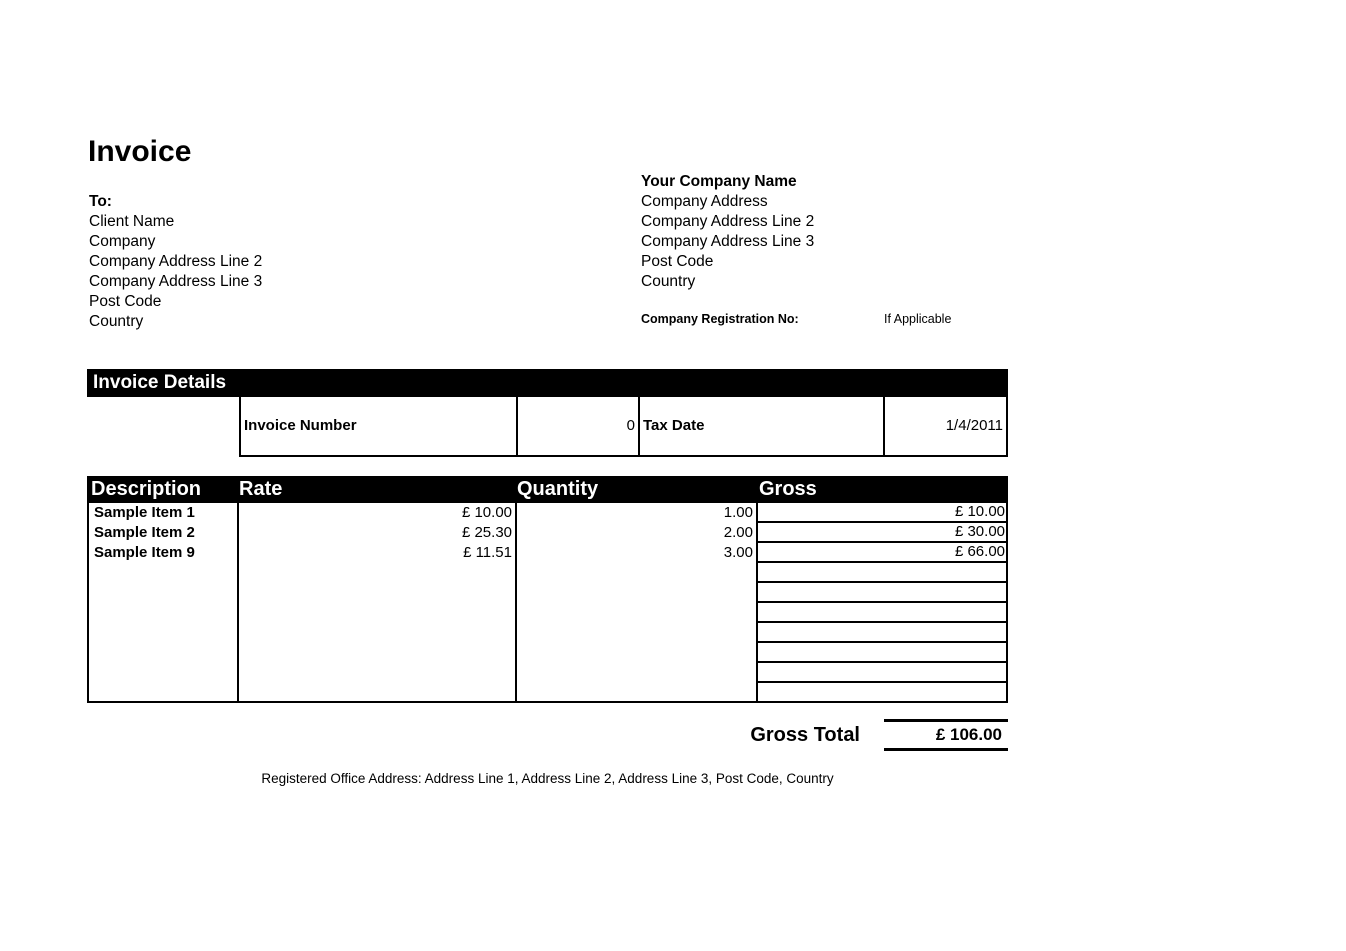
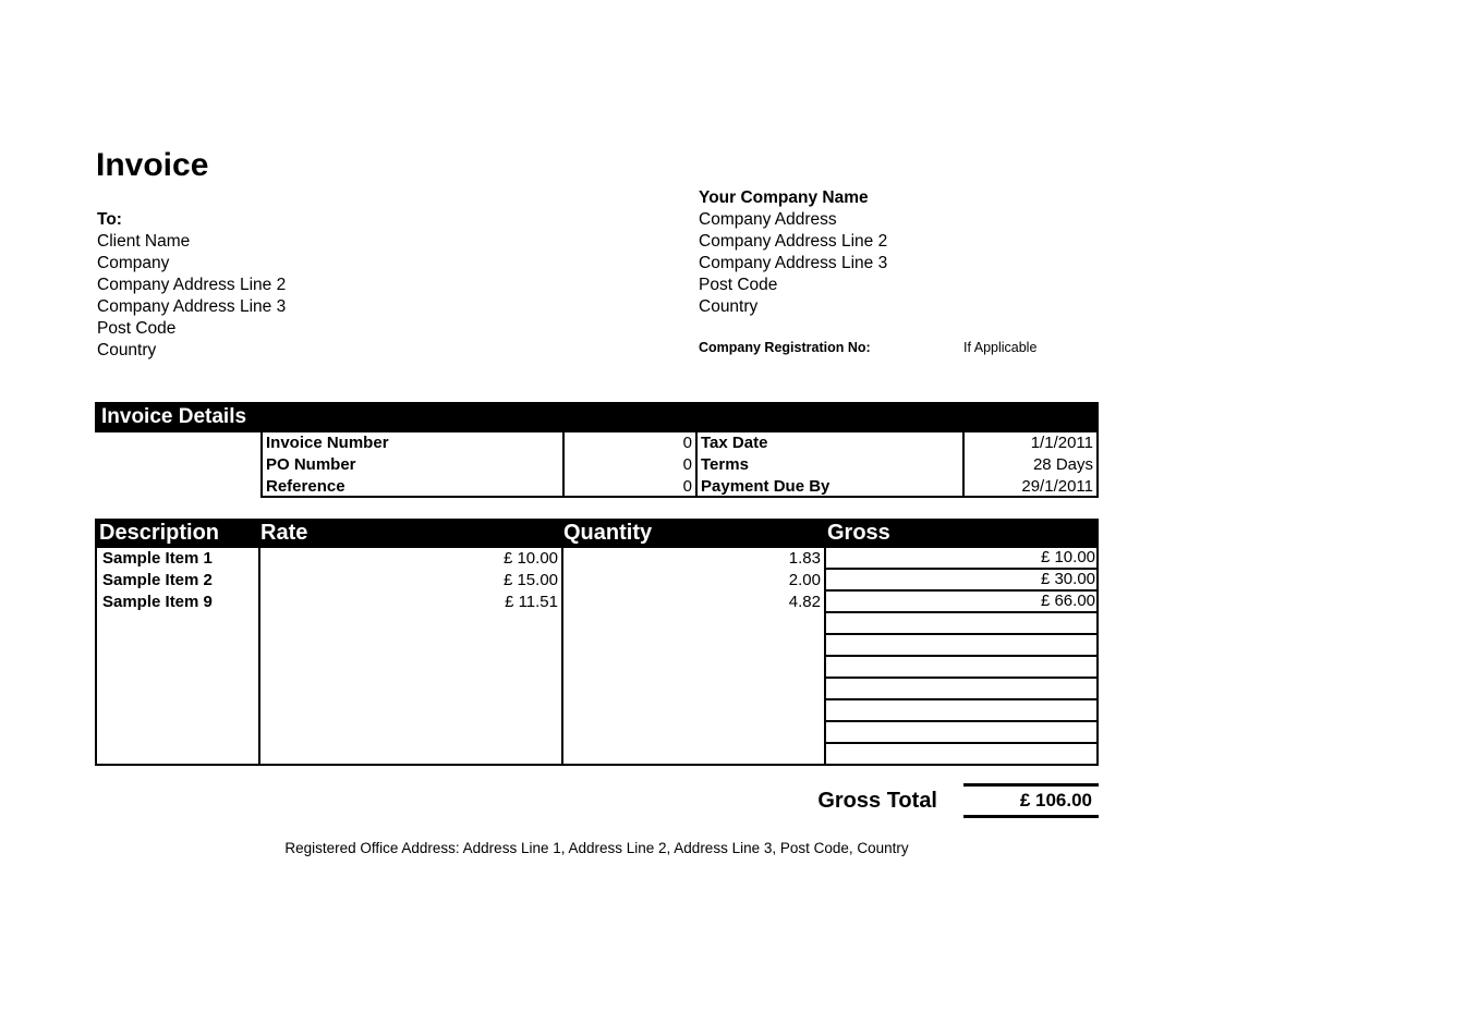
  Invoice
  To:
  Client Name
  Company
  Company Address Line 2
  Company Address Line 3
  Post Code
  Country
  Your Company Name
  Company Address
  Company Address Line 2
  Company Address Line 3
  Post Code
  Country
  Company Registration No:
  If Applicable
  Invoice Details
- Invoice Number	0	Tax Date	1/4/2011
+ Invoice Number	0	Tax Date	1/1/2011
+ PO Number	0	Terms	28 Days
+ Reference	0	Payment Due By	29/1/2011
  Description
  Rate
  Quantity
  Gross
  Sample Item 1
  Sample Item 2
  Sample Item 9
  £ 10.00
- £ 25.30
+ £ 15.00
  £ 11.51
- 1.00
+ 1.83
  2.00
- 3.00
+ 4.82
  £ 10.00
  £ 30.00
  £ 66.00
  Gross Total
  £ 106.00
  Registered Office Address: Address Line 1, Address Line 2, Address Line 3, Post Code, Country
